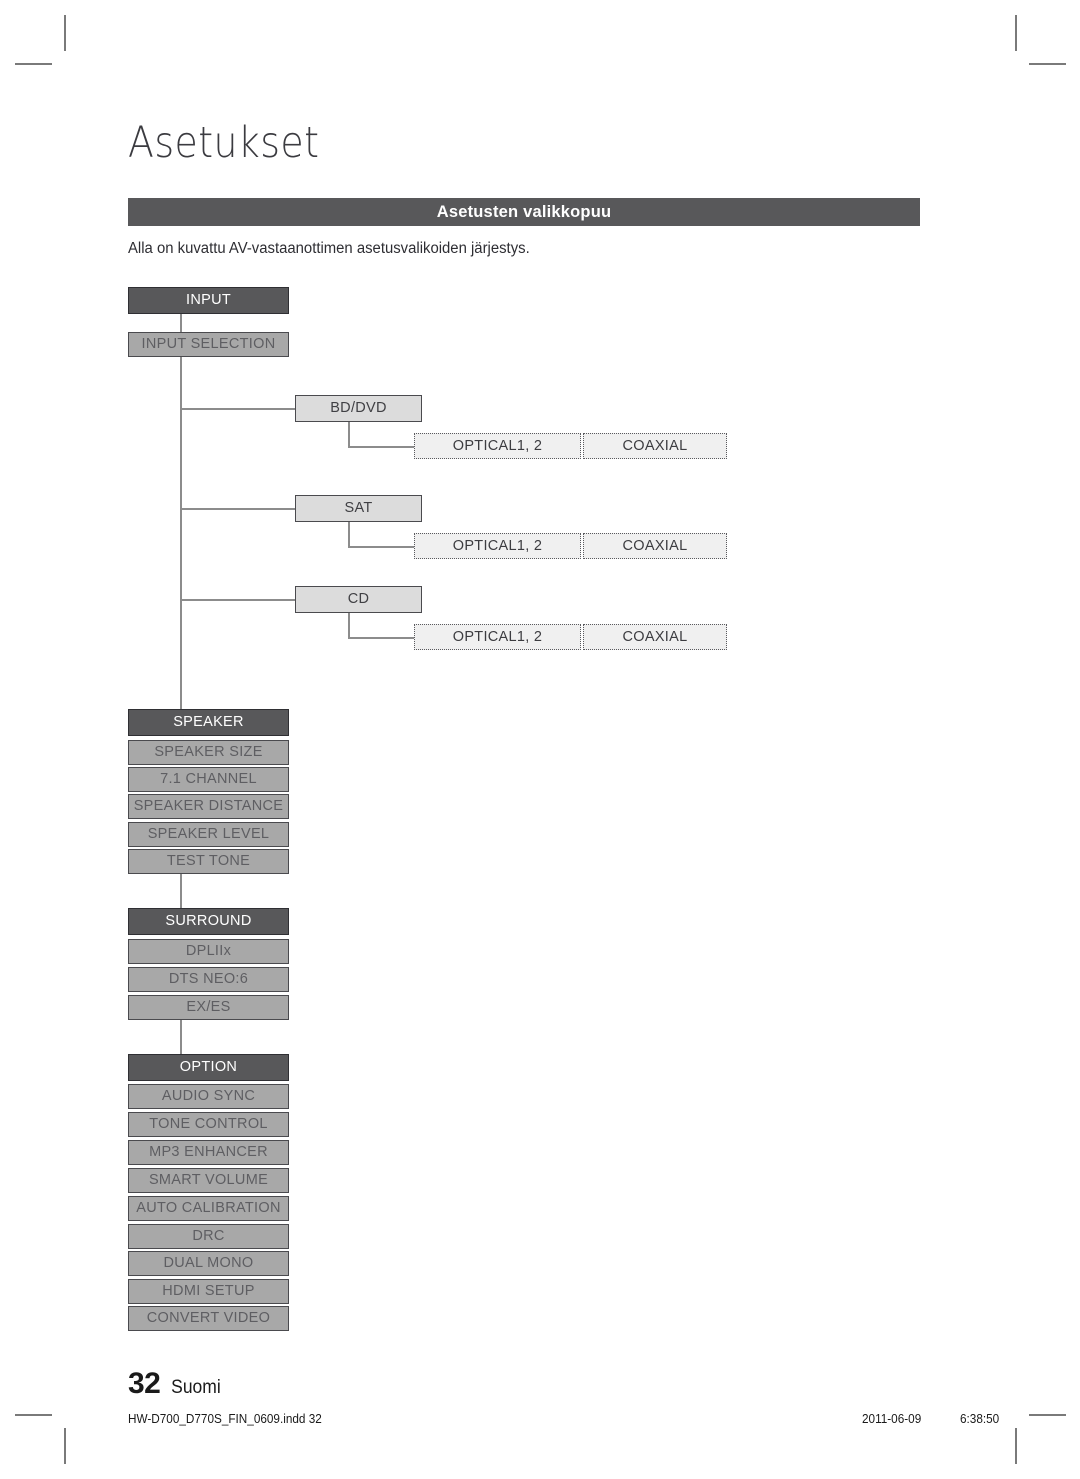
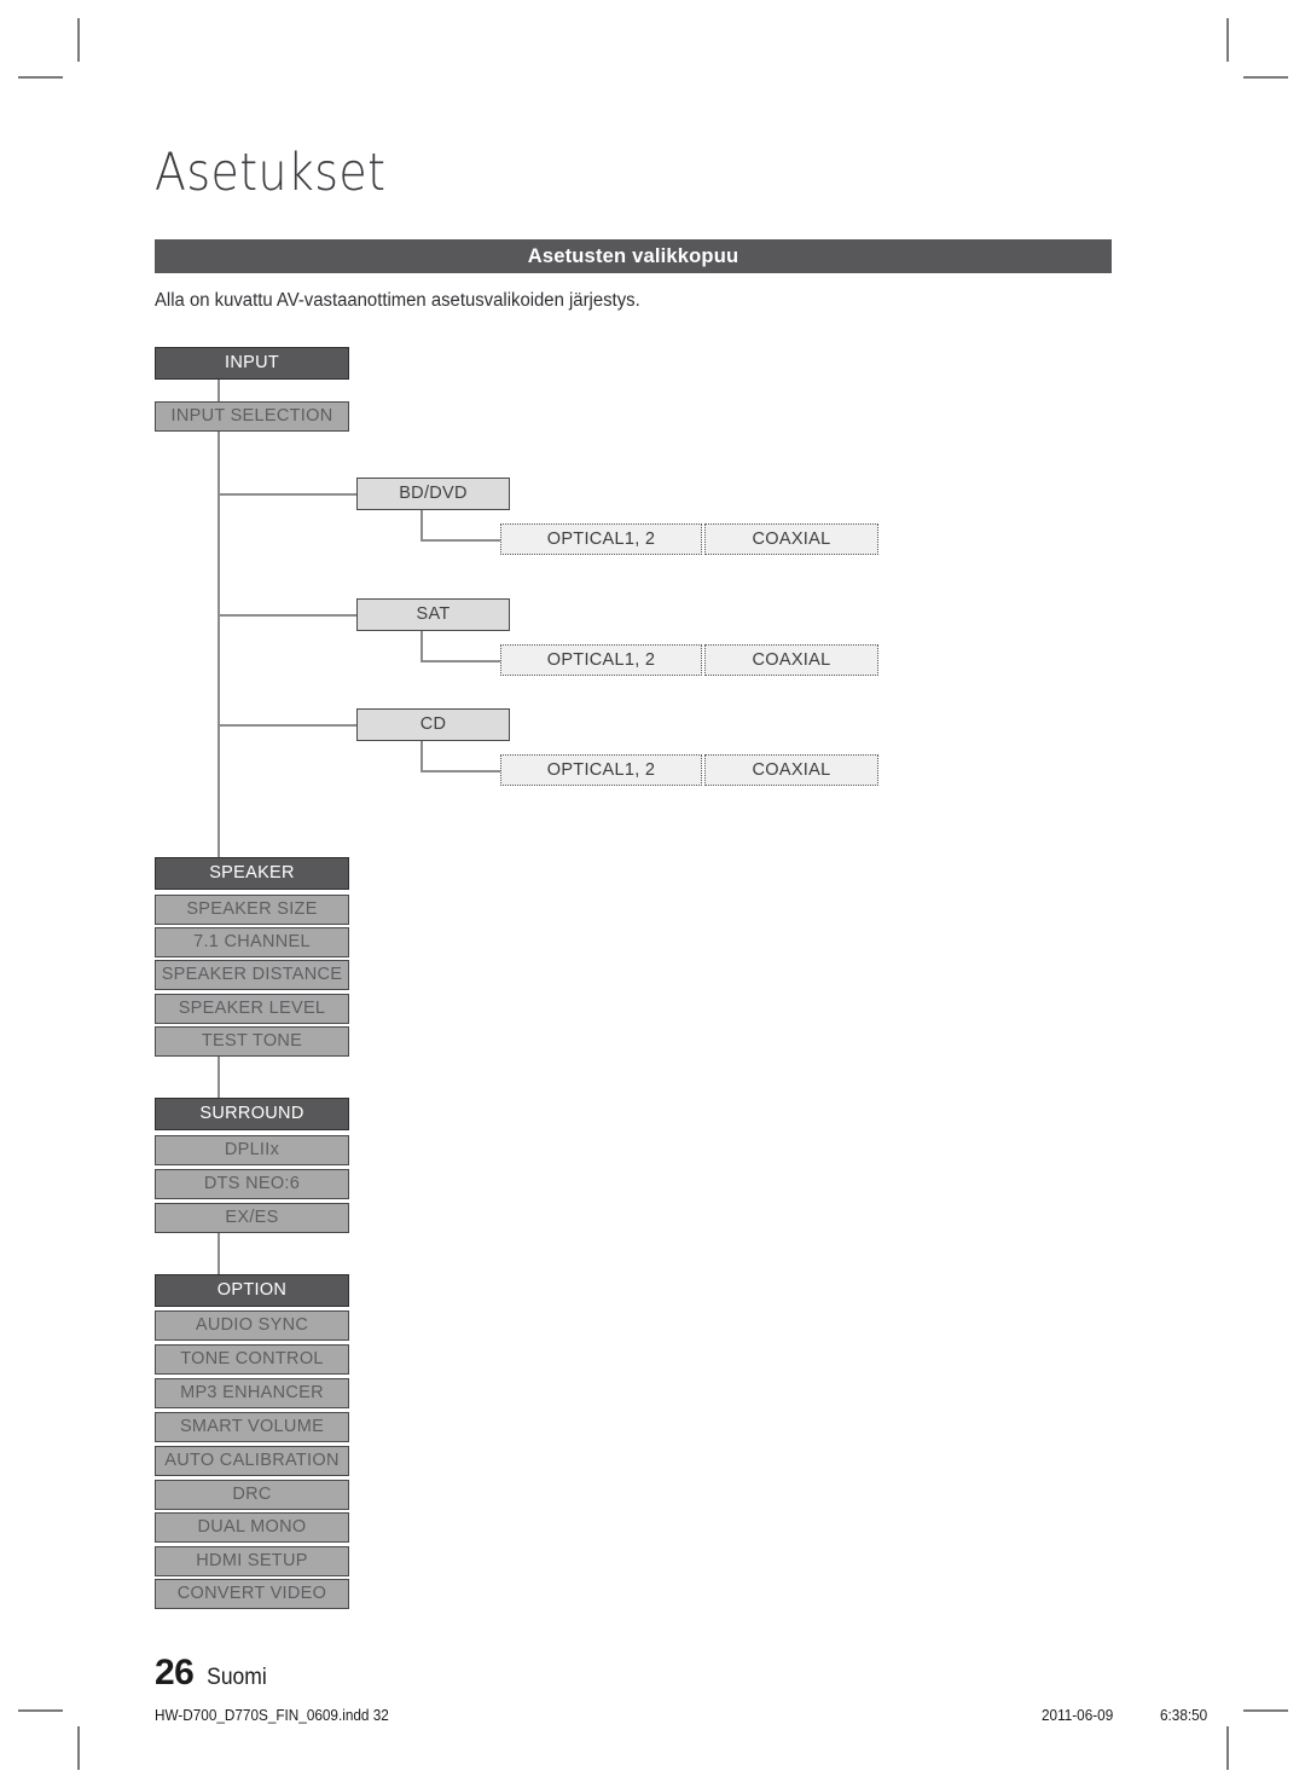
  Asetukset
  Asetusten valikkopuu
  Alla on kuvattu AV-vastaanottimen asetusvalikoiden järjestys.
  INPUT
  INPUT SELECTION
  BD/DVD
  OPTICAL1, 2
  COAXIAL
  SAT
  OPTICAL1, 2
  COAXIAL
  CD
  OPTICAL1, 2
  COAXIAL
  SPEAKER
  SPEAKER SIZE
  7.1 CHANNEL
  SPEAKER DISTANCE
  SPEAKER LEVEL
  TEST TONE
  SURROUND
  DPLIIx
  DTS NEO:6
  EX/ES
  OPTION
  AUDIO SYNC
  TONE CONTROL
  MP3 ENHANCER
  SMART VOLUME
  AUTO CALIBRATION
  DRC
  DUAL MONO
  HDMI SETUP
  CONVERT VIDEO
- 32
+ 26
  Suomi
  HW-D700_D770S_FIN_0609.indd 32
  2011-06-09
  6:38:50
